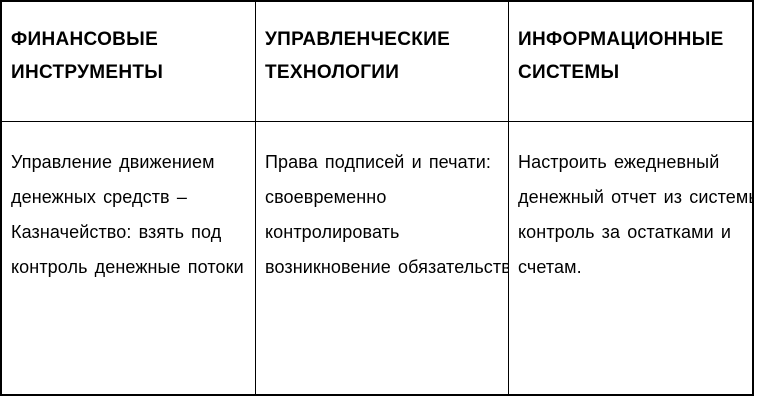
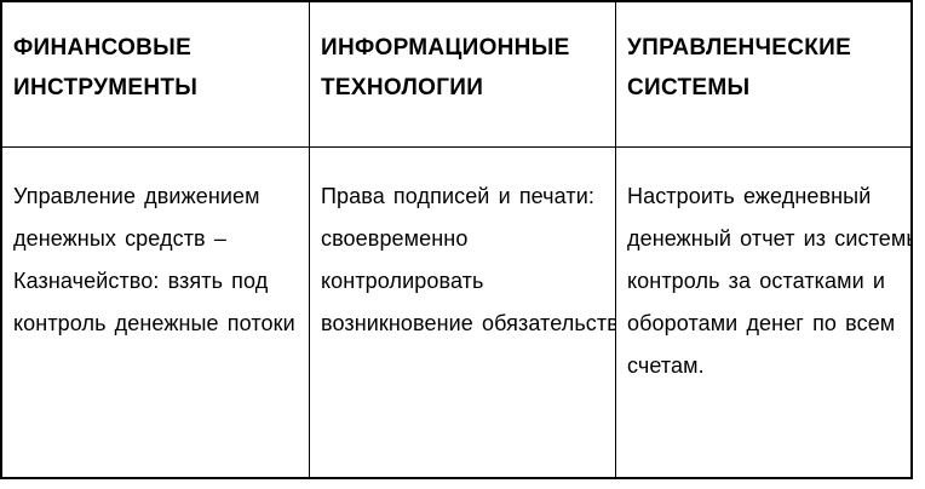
  ФИНАНСОВЫЕ
  ИНСТРУМЕНТЫ
- УПРАВЛЕНЧЕСКИЕ
+ ИНФОРМАЦИОННЫЕ
  ТЕХНОЛОГИИ
- ИНФОРМАЦИОННЫЕ
+ УПРАВЛЕНЧЕСКИЕ
  СИСТЕМЫ
  Управление движением
  денежных средств –
  Казначейство: взять под
  контроль денежные потоки
  Права подписей и печати:
  своевременно
  контролировать
  возникновение обязательств
  Настроить ежедневный
  денежный отчет из систем
  контроль за остатками и
+ оборотами денег по всем
  счетам.
